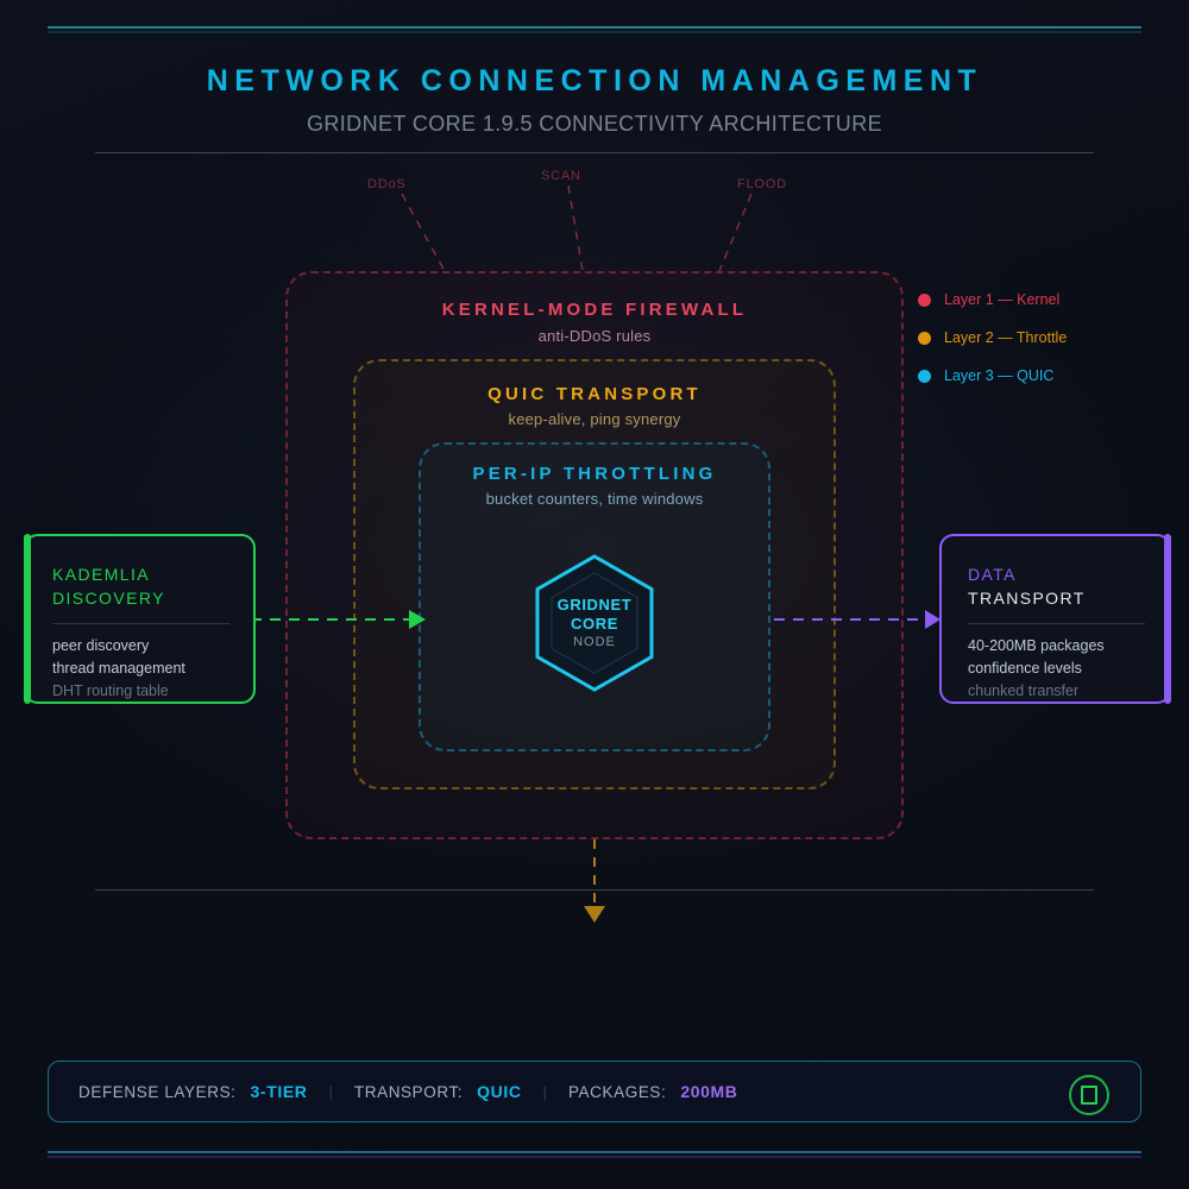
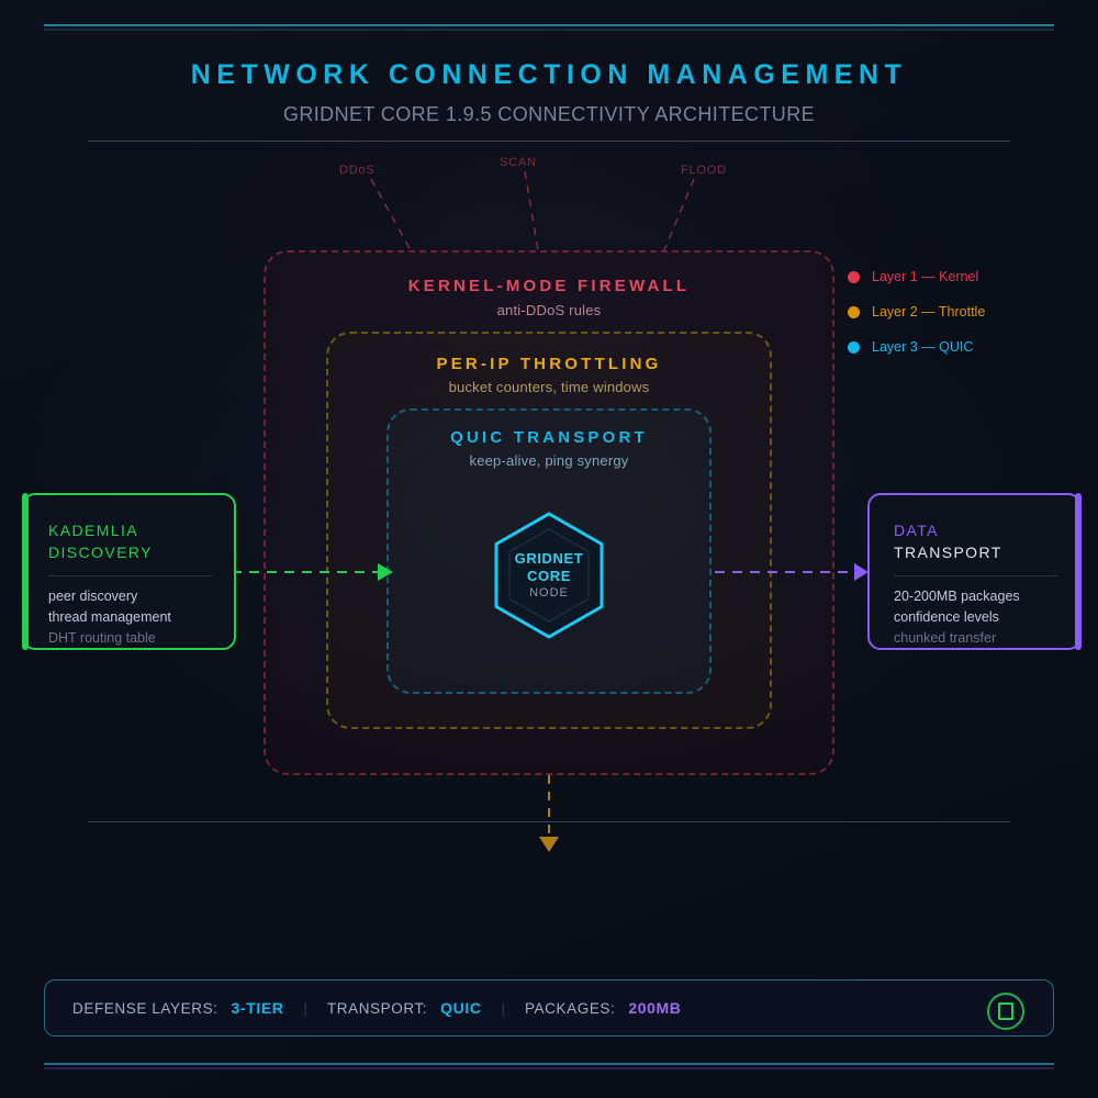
  NETWORK CONNECTION MANAGEMENT
  GRIDNET CORE 1.9.5 CONNECTIVITY ARCHITECTURE
  DDoS
  SCAN
  FLOOD
  KERNEL-MODE FIREWALL
  anti-DDoS rules
- QUIC TRANSPORT
+ PER-IP THROTTLING
- keep-alive, ping synergy
+ bucket counters, time windows
- PER-IP THROTTLING
+ QUIC TRANSPORT
- bucket counters, time windows
+ keep-alive, ping synergy
  GRIDNET
  CORE
  NODE
  KADEMLIA
  DISCOVERY
  peer discovery
  thread management
  DHT routing table
  DATA
  TRANSPORT
- 40-200MB packages
+ 20-200MB packages
  confidence levels
  chunked transfer
  Layer 1 — Kernel
  Layer 2 — Throttle
  Layer 3 — QUIC
  DEFENSE LAYERS:
  3-TIER
  |
  TRANSPORT:
  QUIC
  |
  PACKAGES:
  200MB
